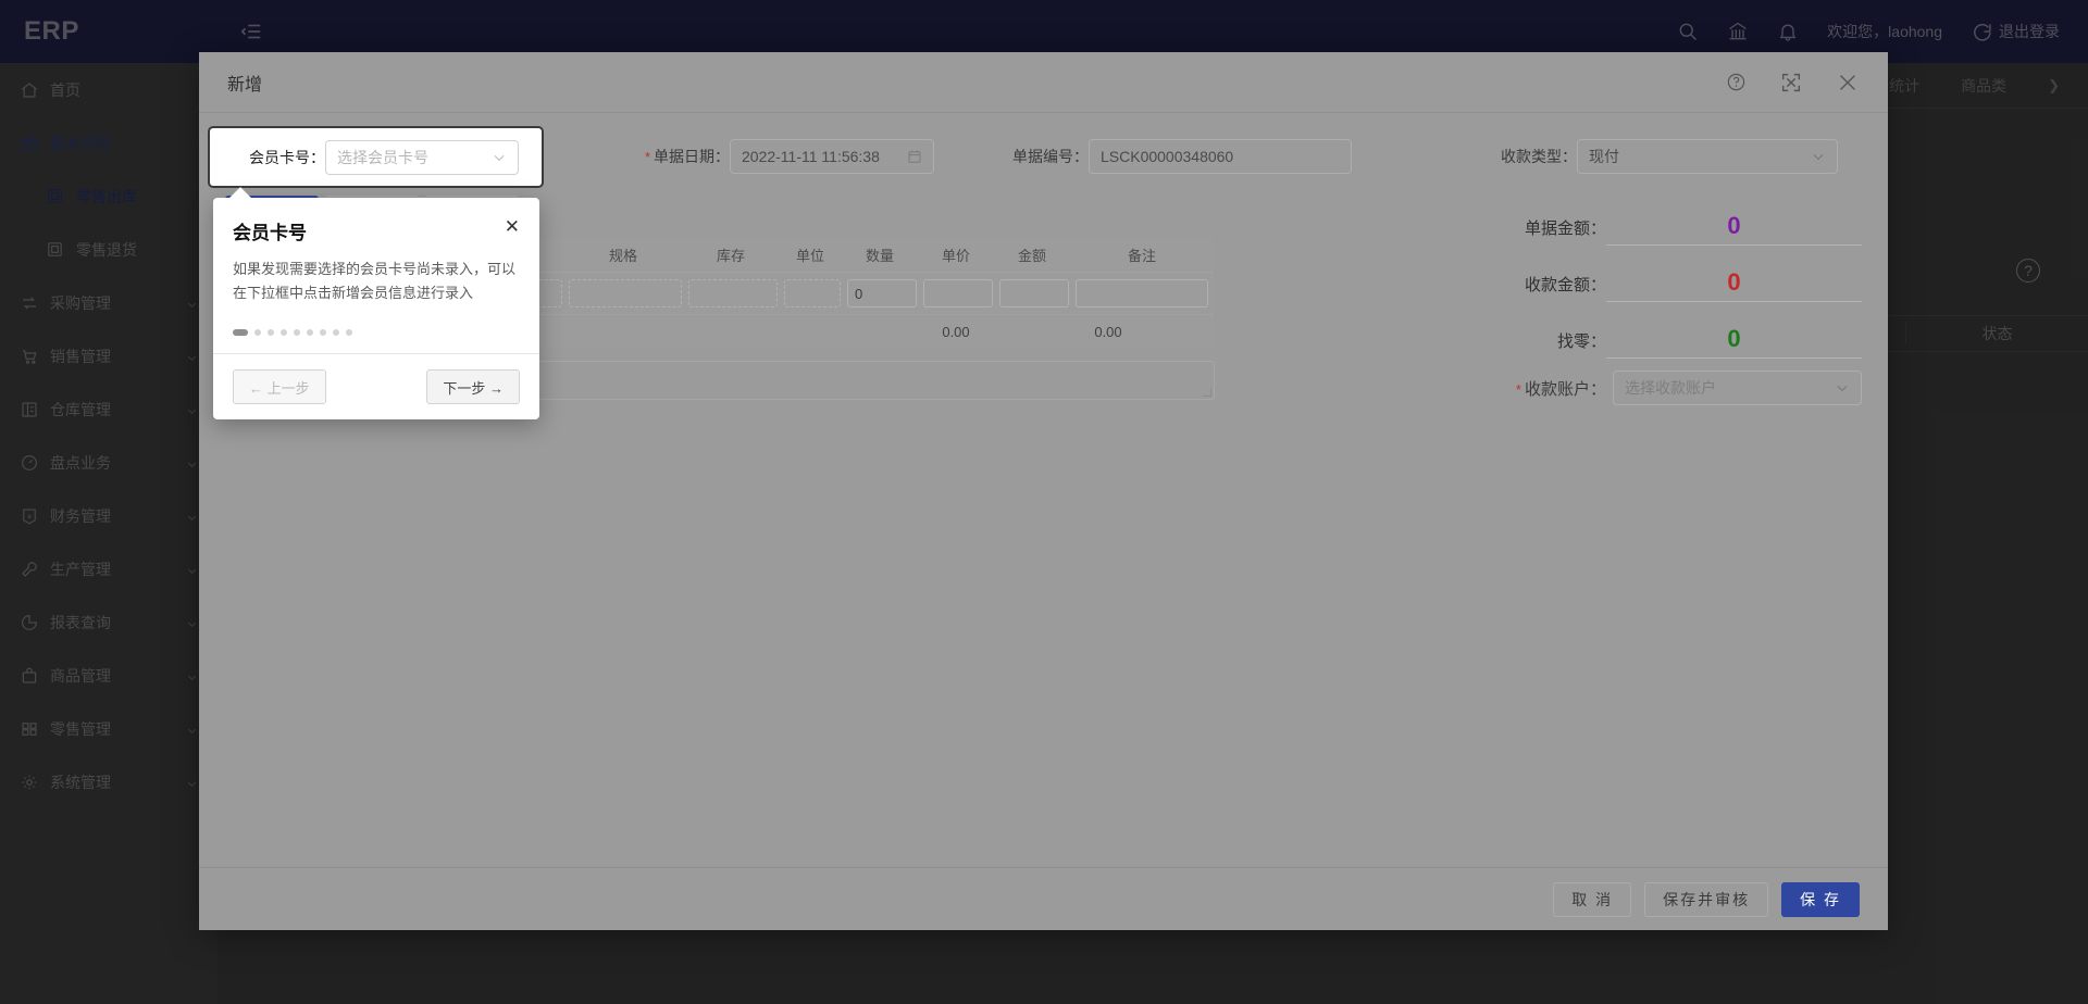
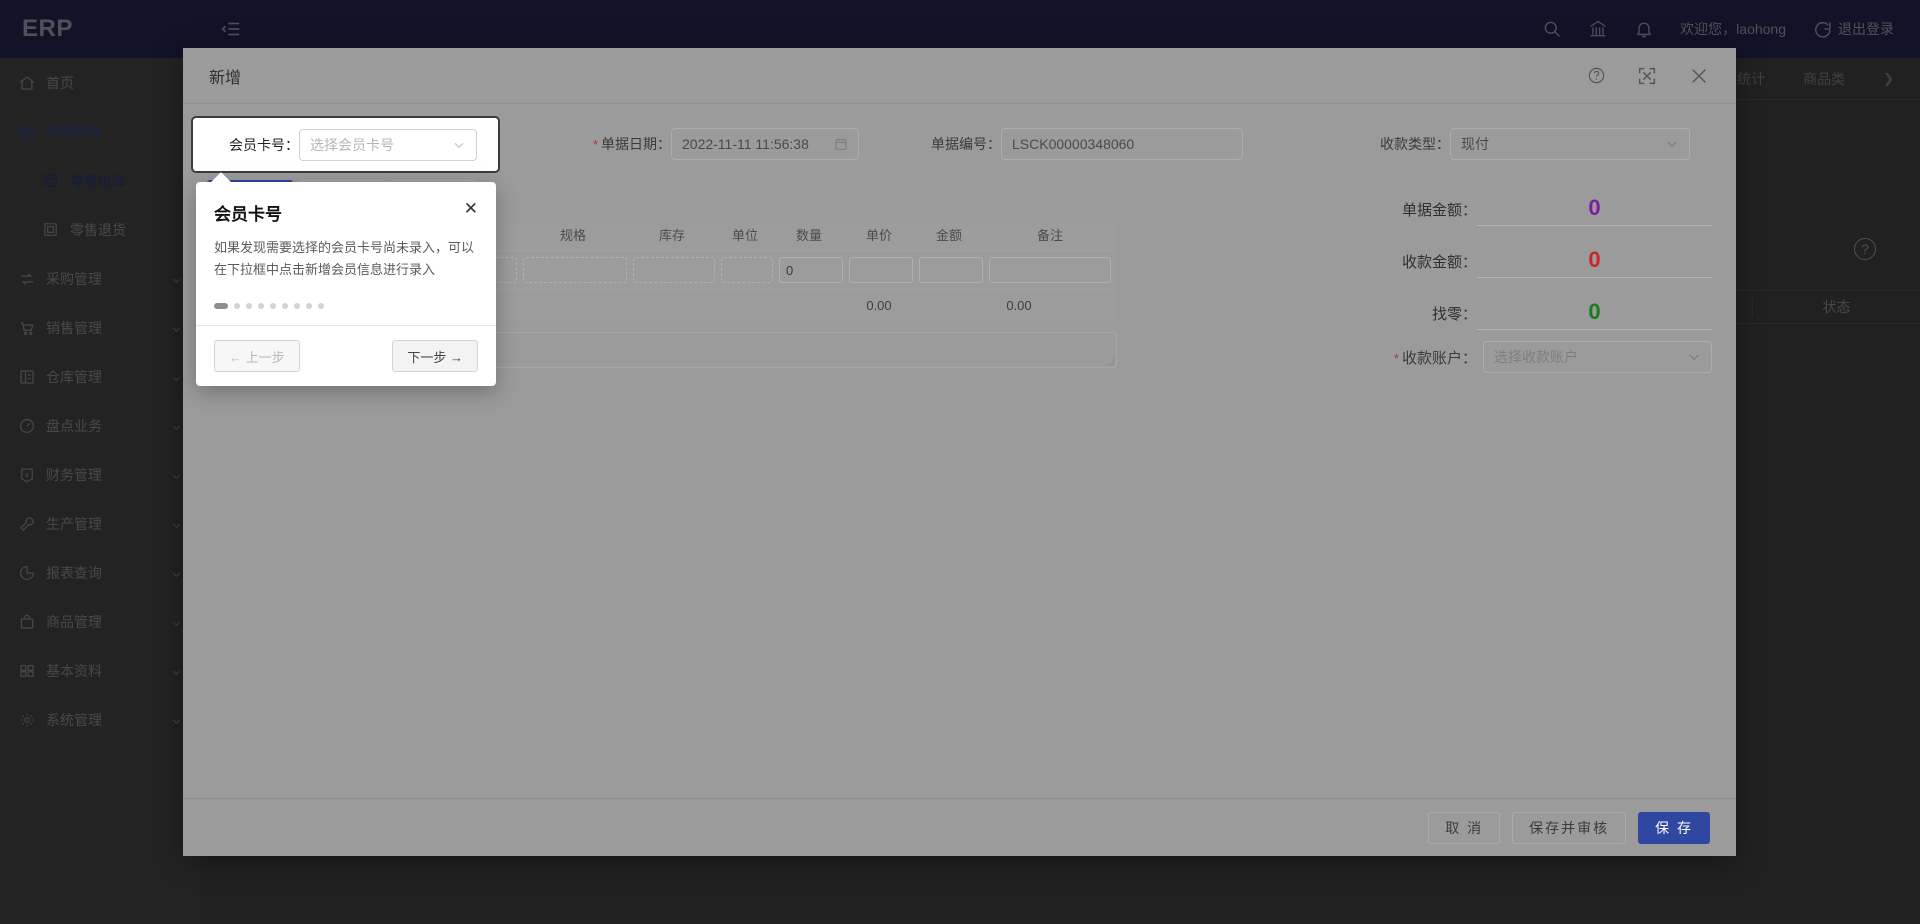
  ERP
  欢迎您，laohong
  退出登录
  首页
- 基本资料
+ 零售管理
  零售出库
  零售退货
  采购管理
  销售管理
  仓库管理
  盘点业务
  财务管理
  生产管理
  报表查询
  商品管理
- 零售管理
+ 基本资料
  系统管理
  商品类
  ❯
  ?
  状态
  新增
  * 单据日期：
  2022-11-11 11:56:38
  单据编号：
  LSCK00000348060
  收款类型：
  现付
  规格
  库存
  单位
  数量
  单价
  金额
  备注
  0
  0.00
  0.00
  单据金额：
  0
  收款金额：
  0
  找零：
  0
  * 收款账户：
  选择收款账户
  取 消
  保存并审核
  保 存
  会员卡号：
  选择会员卡号
  会员卡号
  ✕
  如果发现需要选择的会员卡号尚未录入，可以在下拉框中点击新增会员信息进行录入
  ← 上一步
  下一步 →
